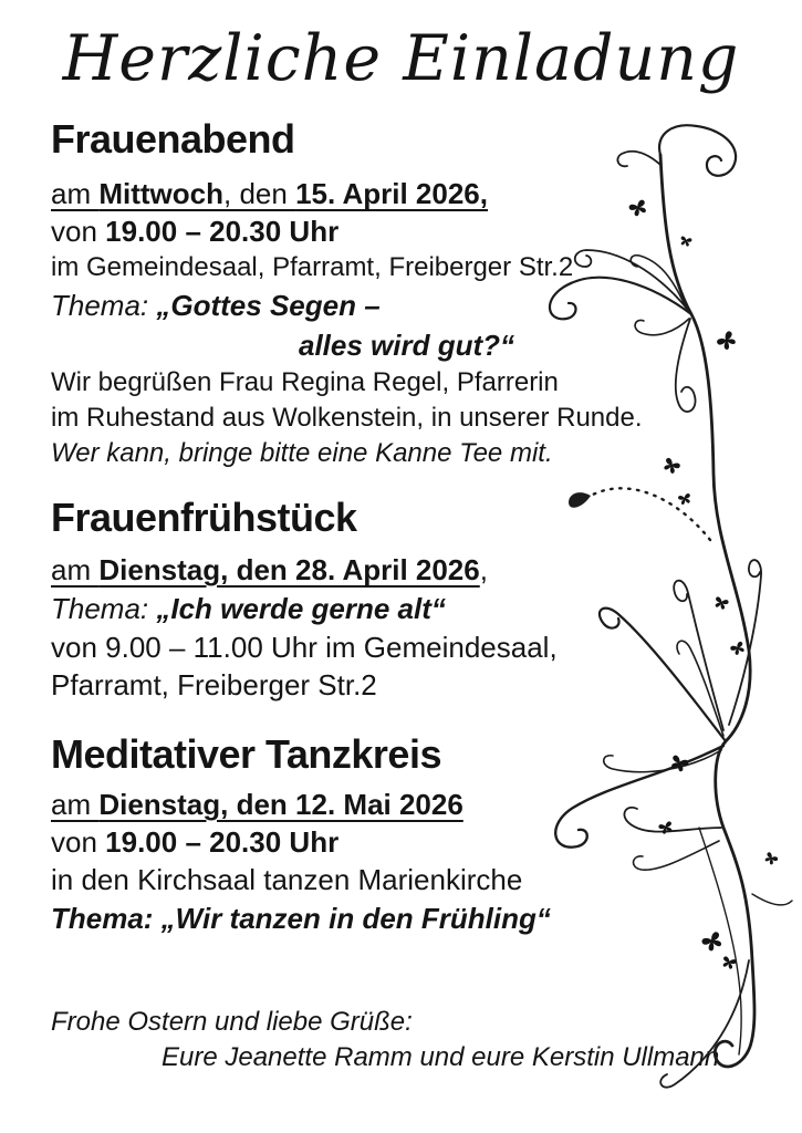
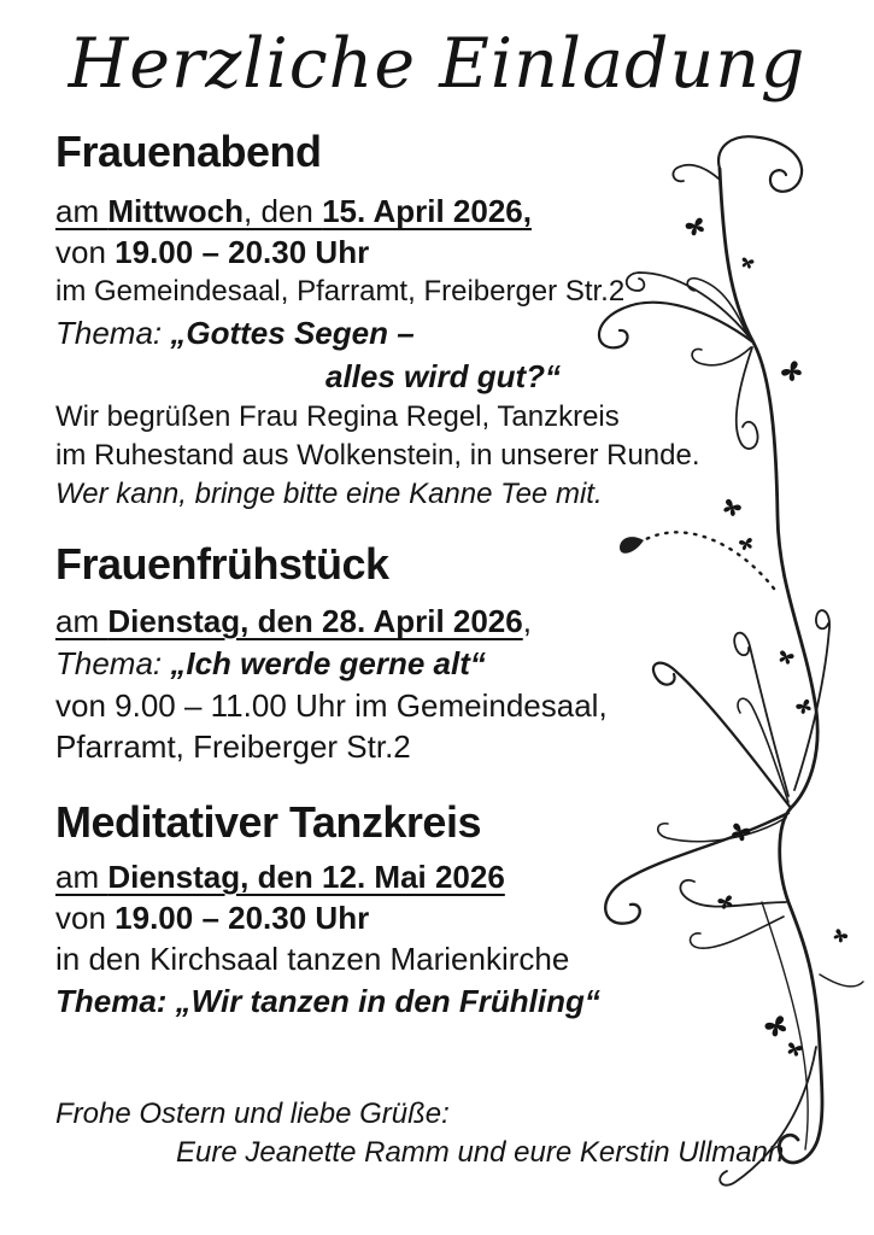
  Herzliche Einladung
  Frauenabend
  am Mittwoch, den 15. April 2026,
  von 19.00 – 20.30 Uhr
  im Gemeindesaal, Pfarramt, Freiberger Str.2
  Thema: „Gottes Segen –
  alles wird gut?“
- Wir begrüßen Frau Regina Regel, Pfarrerin
+ Wir begrüßen Frau Regina Regel, Tanzkreis
  im Ruhestand aus Wolkenstein, in unserer Runde.
  Wer kann, bringe bitte eine Kanne Tee mit.
  Frauenfrühstück
  am Dienstag, den 28. April 2026,
  Thema: „Ich werde gerne alt“
  von 9.00 – 11.00 Uhr im Gemeindesaal,
  Pfarramt, Freiberger Str.2
  Meditativer Tanzkreis
  am Dienstag, den 12. Mai 2026
  von 19.00 – 20.30 Uhr
  in den Kirchsaal tanzen Marienkirche
  Thema: „Wir tanzen in den Frühling“
  Frohe Ostern und liebe Grüße:
  Eure Jeanette Ramm und eure Kerstin Ul
